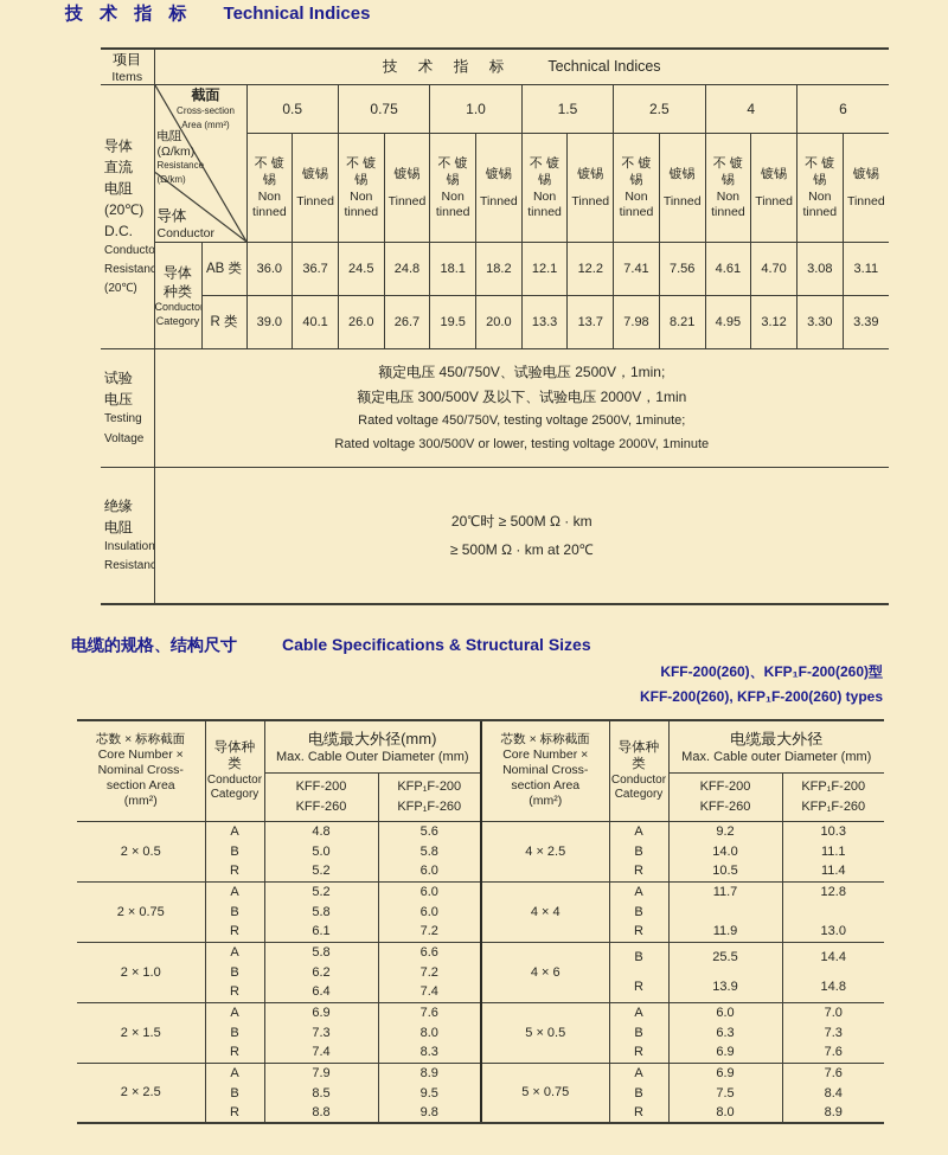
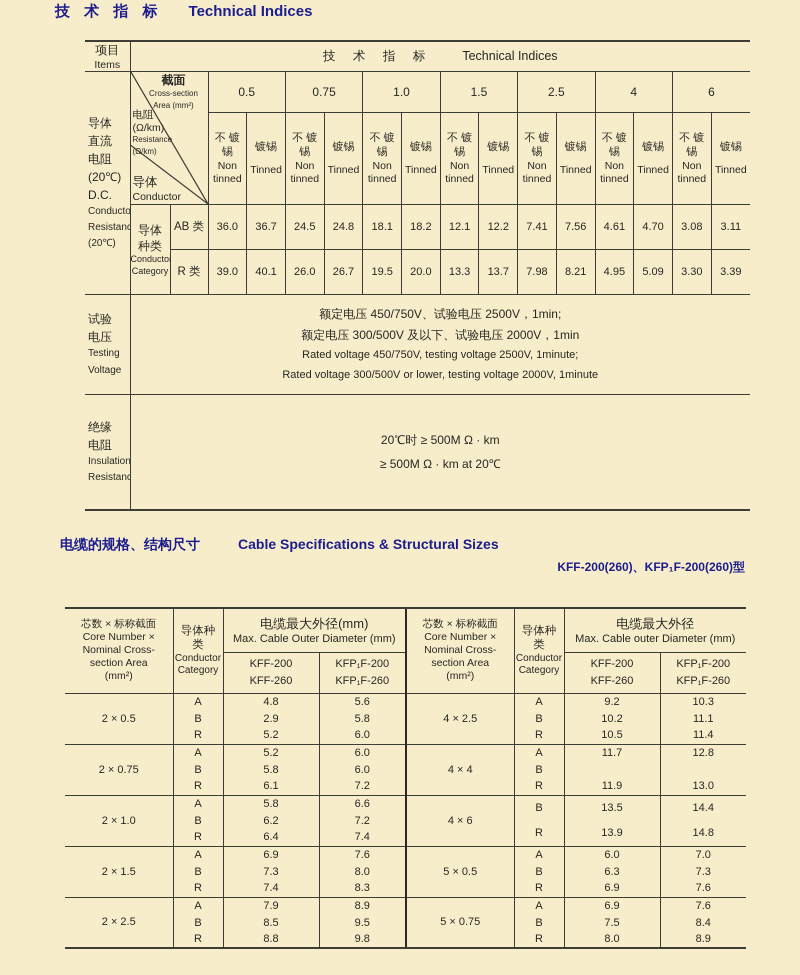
  技 术 指 标 Technical Indices
  项目 Items	技 术 指 标 Technical Indices
  导体直流电阻(20℃)D.C. ConductoResistanc(20℃)	截面 Cross-sectionArea (mm²) 电阻(Ω/km) Resistance(Ω/km) 导体 Conductor	0.5	0.75	1.0	1.5	2.5	4	6
  不 镀锡Nontinned	镀锡Tinned	不 镀锡Nontinned	镀锡Tinned	不 镀锡Nontinned	镀锡Tinned	不 镀锡Nontinned	镀锡Tinned	不 镀锡Nontinned	镀锡Tinned	不 镀锡Nontinned	镀锡Tinned	不 镀锡Nontinned	镀锡Tinned
  导体种类 ConductoCategory	AB 类	36.0	36.7	24.5	24.8	18.1	18.2	12.1	12.2	7.41	7.56	4.61	4.70	3.08	3.11
- R 类	39.0	40.1	26.0	26.7	19.5	20.0	13.3	13.7	7.98	8.21	4.95	3.12	3.30	3.39
+ R 类	39.0	40.1	26.0	26.7	19.5	20.0	13.3	13.7	7.98	8.21	4.95	5.09	3.30	3.39
  试验电压 TestingVoltage	额定电压 450/750V、试验电压 2500V，1min;额定电压 300/500V 及以下、试验电压 2000V，1min Rated voltage 450/750V, testing voltage 2500V, 1minute;Rated voltage 300/500V or lower, testing voltage 2000V, 1minute
  绝缘电阻 InsulationResistanc	20℃时 ≥ 500M Ω · km≥ 500M Ω · km at 20℃
  电缆的规格、结构尺寸 Cable Specifications & Structural Sizes
  KFF-200(260)、KFP₁F-200(260)型
- KFF-200(260), KFP₁F-200(260) types
  芯数 × 标称截面Core Number ×Nominal Cross-section Area(mm²)	导体种类 ConductorCategory	电缆最大外径(mm) Max. Cable Outer Diameter (mm)
  KFF-200KFF-260	KFP₁F-200KFP₁F-260
  2 × 0.5	A	4.8	5.6
- B	5.0	5.8
+ B	2.9	5.8
  R	5.2	6.0
  2 × 0.75	A	5.2	6.0
  B	5.8	6.0
  R	6.1	7.2
  2 × 1.0	A	5.8	6.6
  B	6.2	7.2
  R	6.4	7.4
  2 × 1.5	A	6.9	7.6
  B	7.3	8.0
  R	7.4	8.3
  2 × 2.5	A	7.9	8.9
  B	8.5	9.5
  R	8.8	9.8
  芯数 × 标称截面Core Number ×Nominal Cross-section Area(mm²)	导体种类 ConductorCategory	电缆最大外径 Max. Cable outer Diameter (mm)
  KFF-200KFF-260	KFP₁F-200KFP₁F-260
  4 × 2.5	A	9.2	10.3
- B	14.0	11.1
+ B	10.2	11.1
  R	10.5	11.4
  4 × 4	A	11.7	12.8
  B
  R	11.9	13.0
- 4 × 6	B	25.5	14.4
+ 4 × 6	B	13.5	14.4
  R	13.9	14.8
  5 × 0.5	A	6.0	7.0
  B	6.3	7.3
  R	6.9	7.6
  5 × 0.75	A	6.9	7.6
  B	7.5	8.4
  R	8.0	8.9
